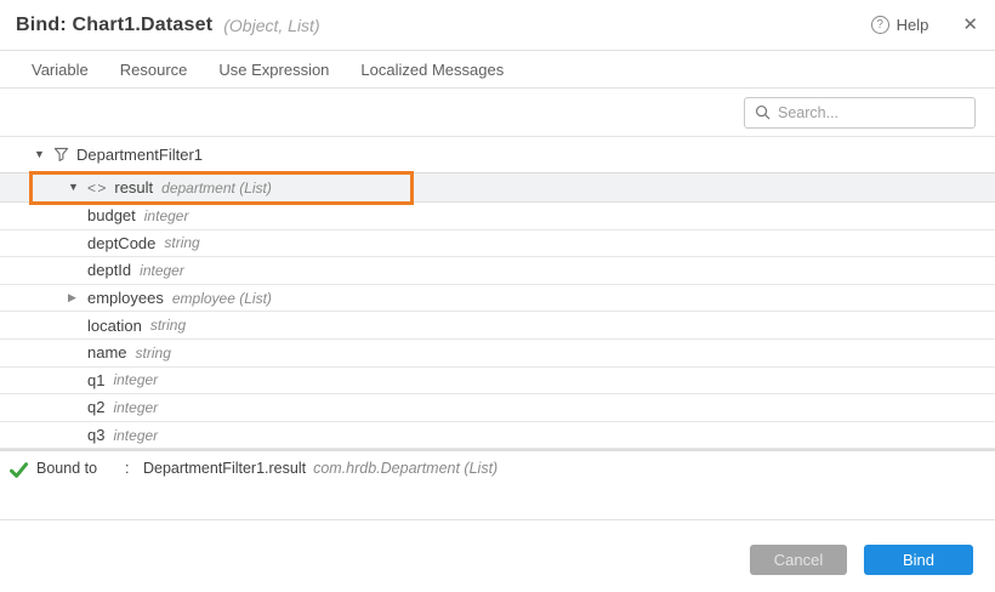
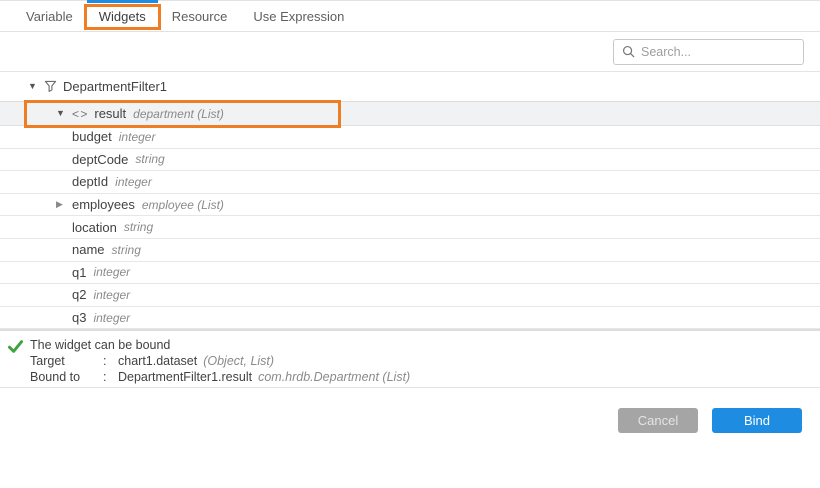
- Bind: Chart1.Dataset
- (Object, List)
- ?
- Help
- ✕
  Variable
+ Widgets
  Resource
  Use Expression
- Localized Messages
  Search...
  ▼
  DepartmentFilter1
  ▼
  < >
  result
  department (List)
  budget
  integer
  deptCode
  string
  deptId
  integer
  ▶
  employees
  employee (List)
  location
  string
  name
  string
  q1
  integer
  q2
  integer
  q3
  integer
+ The widget can be bound
+ Target : chart1.dataset (Object, List)
  Bound to : DepartmentFilter1.result com.hrdb.Department (List)
  Cancel
  Bind
